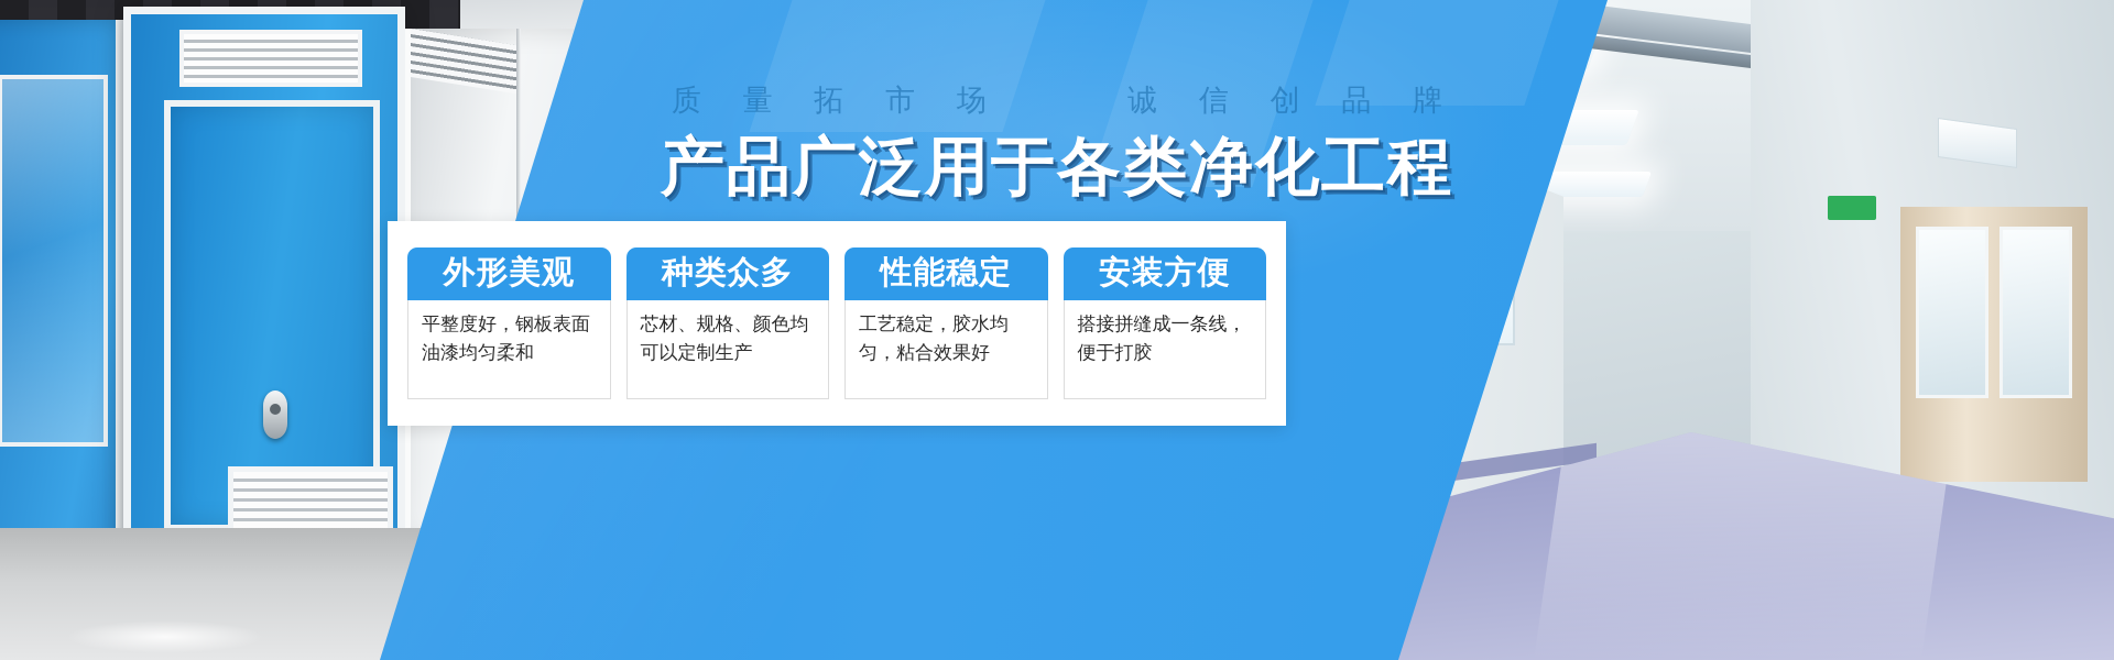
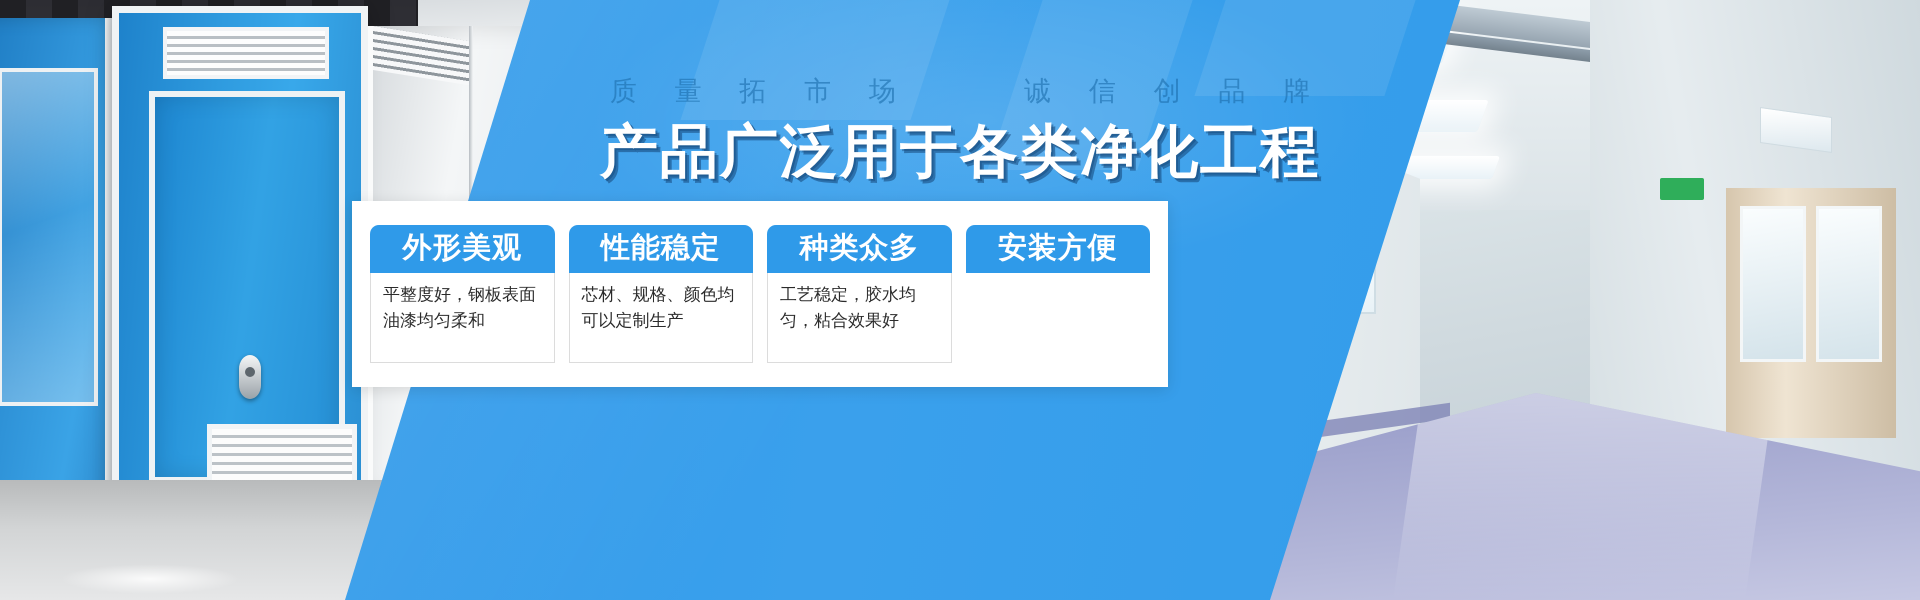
  质 量 拓 市 场 诚 信 创 品 牌
  产品广泛用于各类净化工程
  外形美观
  平整度好，钢板表面油漆均匀柔和
- 种类众多
+ 性能稳定
  芯材、规格、颜色均可以定制生产
- 性能稳定
+ 种类众多
  工艺稳定，胶水均匀，粘合效果好
  安装方便
- 搭接拼缝成一条线，便于打胶
